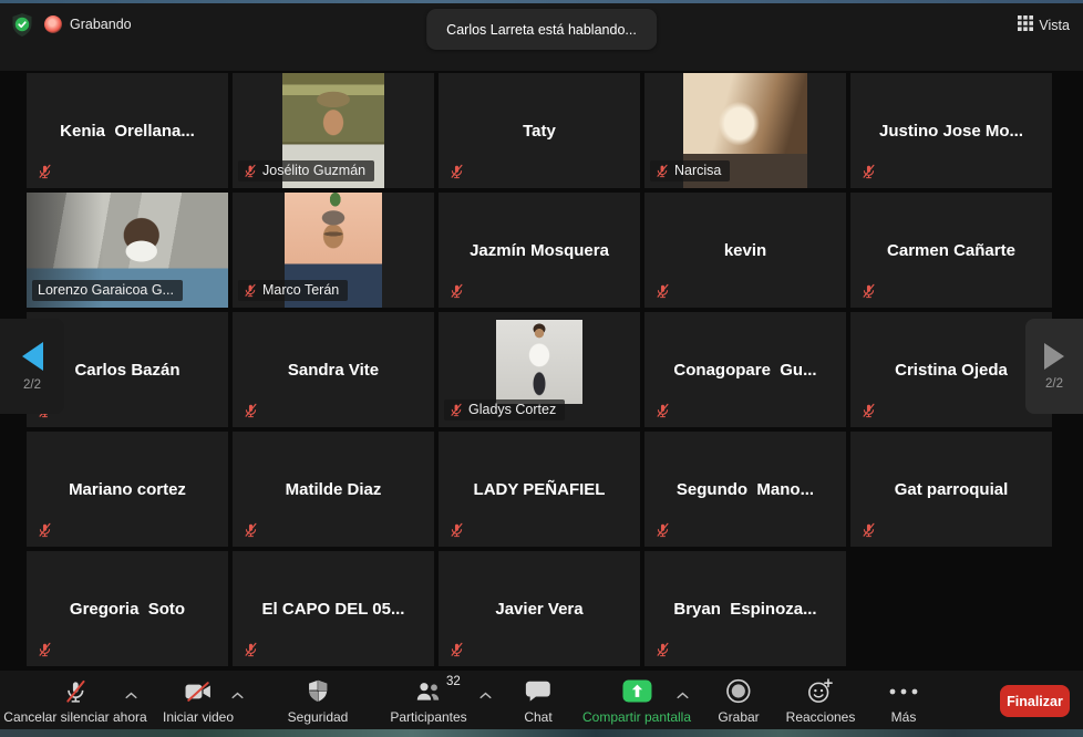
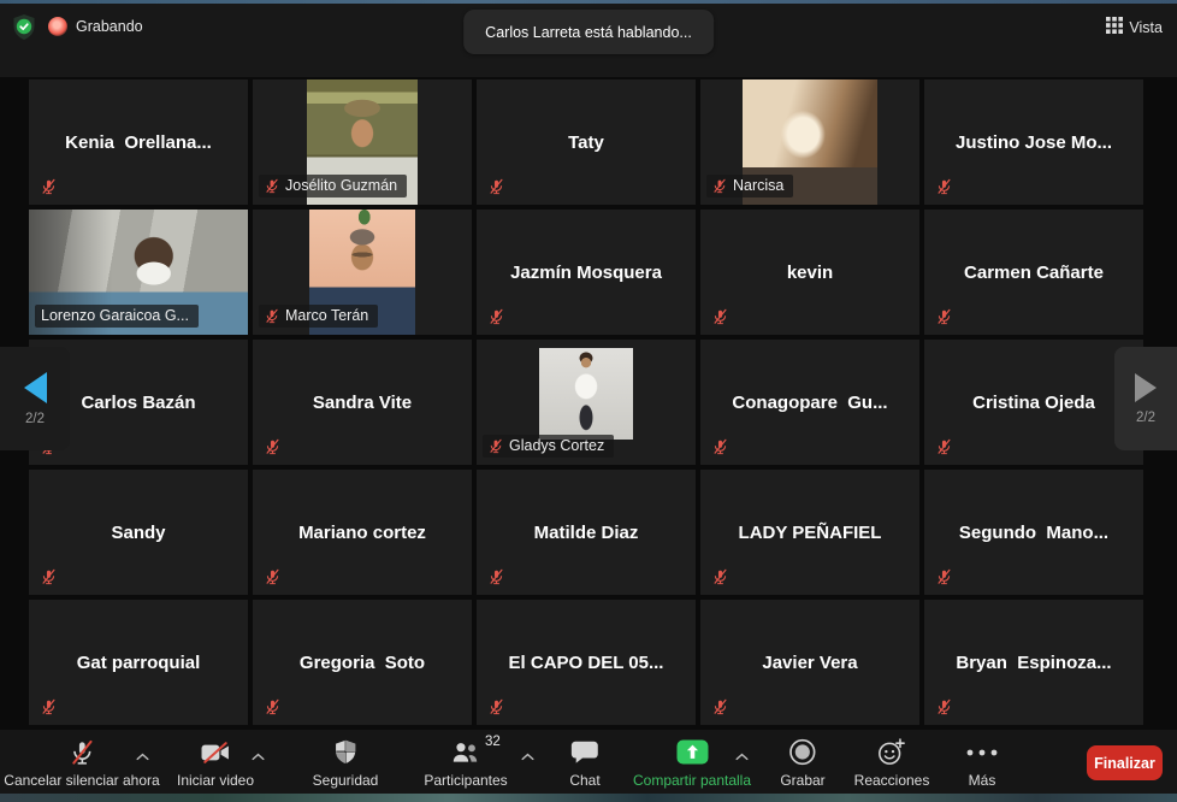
  Grabando
  Carlos Larreta está hablando...
  Vista
  Kenia Orellana...
  Josélito Guzmán
  Taty
  Narcisa
  Justino Jose Mo...
  Lorenzo Garaicoa G...
  Marco Terán
  Jazmín Mosquera
  kevin
  Carmen Cañarte
  Carlos Bazán
  Sandra Vite
  Gladys Cortez
  Conagopare Gu...
  Cristina Ojeda
+ Sandy
  Mariano cortez
  Matilde Diaz
  LADY PEÑAFIEL
  Segundo Mano...
  Gat parroquial
  Gregoria Soto
  El CAPO DEL 05...
  Javier Vera
  Bryan Espinoza...
  2/2
  2/2
  Cancelar silenciar ahora
  Iniciar video
  Seguridad
  32
  Participantes
  Chat
  Compartir pantalla
  Grabar
  Reacciones
  Más
  Finalizar
